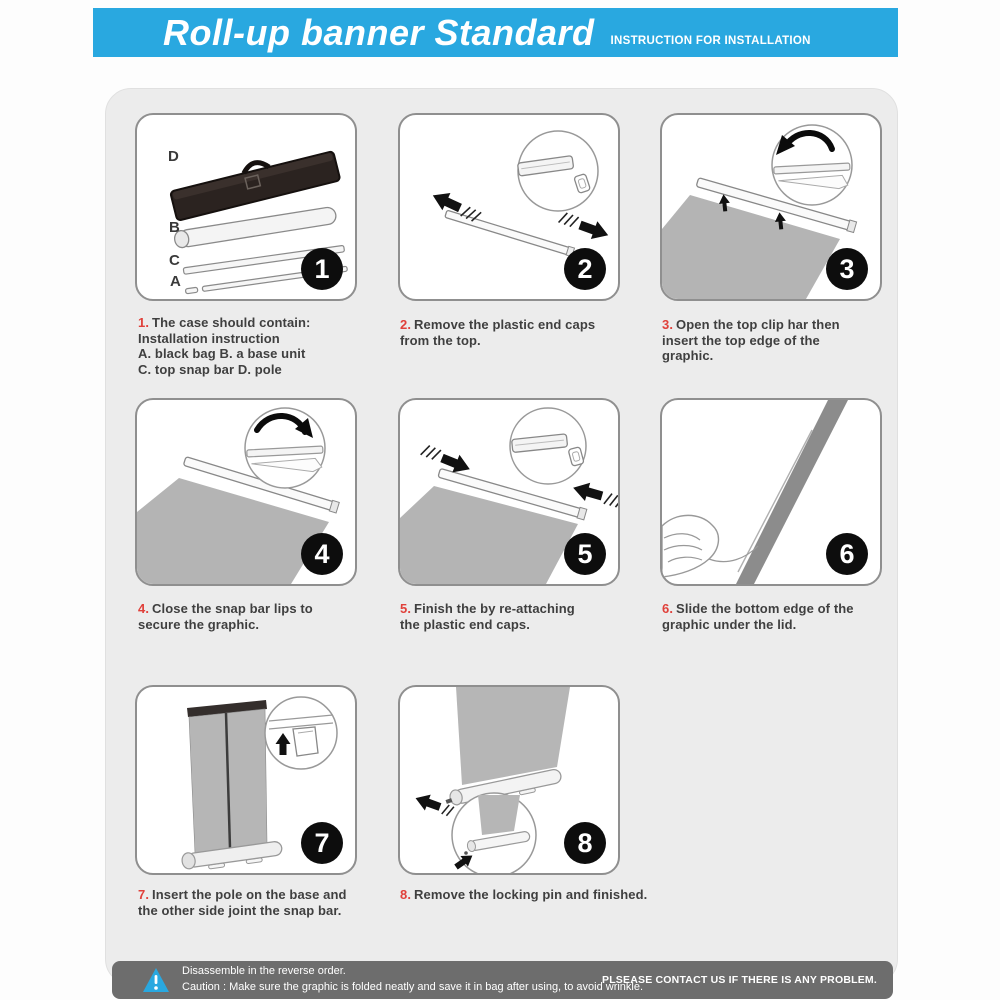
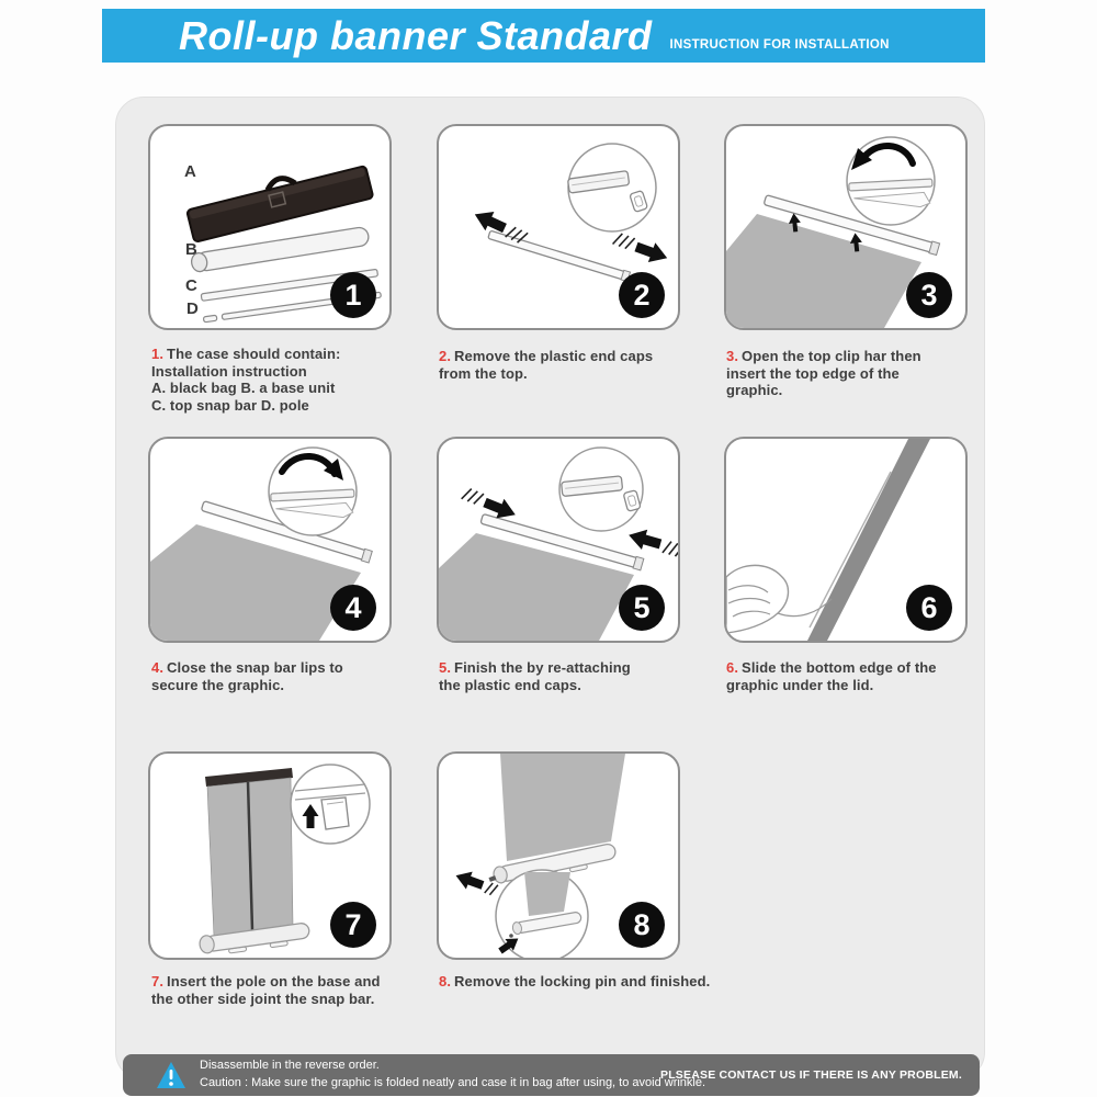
  Roll-up banner Standard
  INSTRUCTION FOR INSTALLATION
- D
+ A
  B
  C
- A
+ D
  1
  2
  3
  4
  5
  6
  7
  8
  1. The case should contain:
  Installation instruction
  A. black bag B. a base unit
  C. top snap bar D. pole
  2. Remove the plastic end caps
  from the top.
  3. Open the top clip har then
  insert the top edge of the
  graphic.
  4. Close the snap bar lips to
  secure the graphic.
  5. Finish the by re-attaching
  the plastic end caps.
  6. Slide the bottom edge of the
  graphic under the lid.
  7. Insert the pole on the base and
  the other side joint the snap bar.
  8. Remove the locking pin and finished.
  Disassemble in the reverse order.
- Caution : Make sure the graphic is folded neatly and save it in bag after using, to avoid wrinkle.
+ Caution : Make sure the graphic is folded neatly and case it in bag after using, to avoid wrinkle.
  PLSEASE CONTACT US IF THERE IS ANY PROBLEM.
